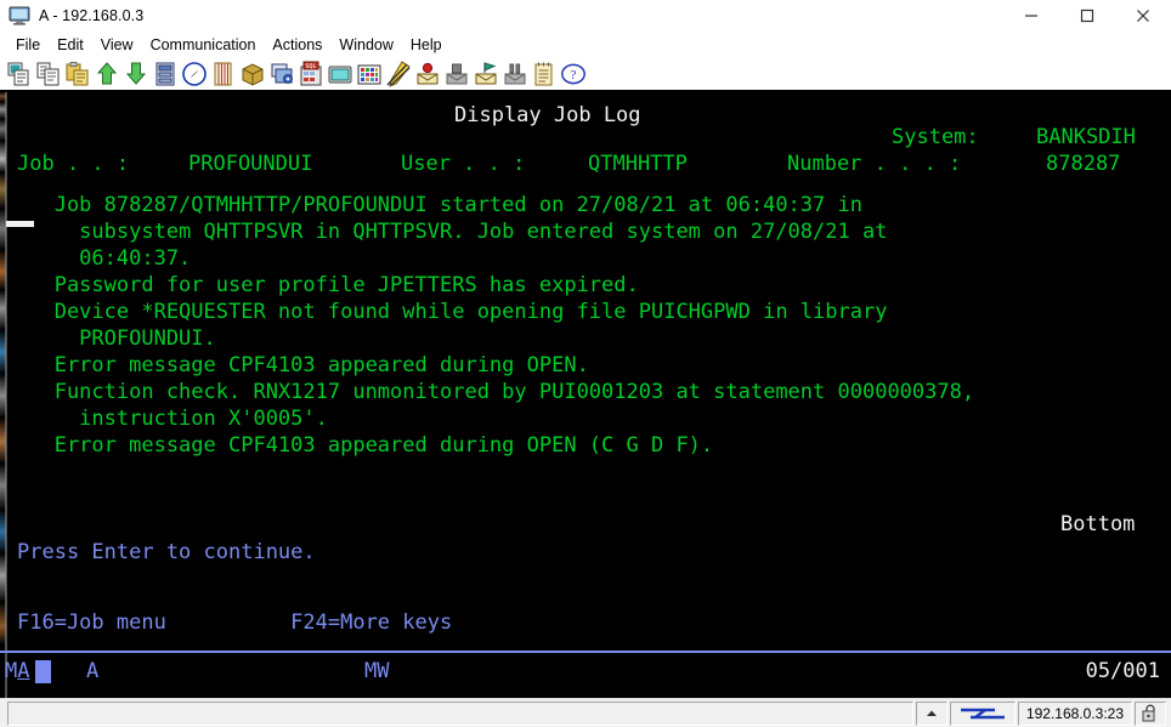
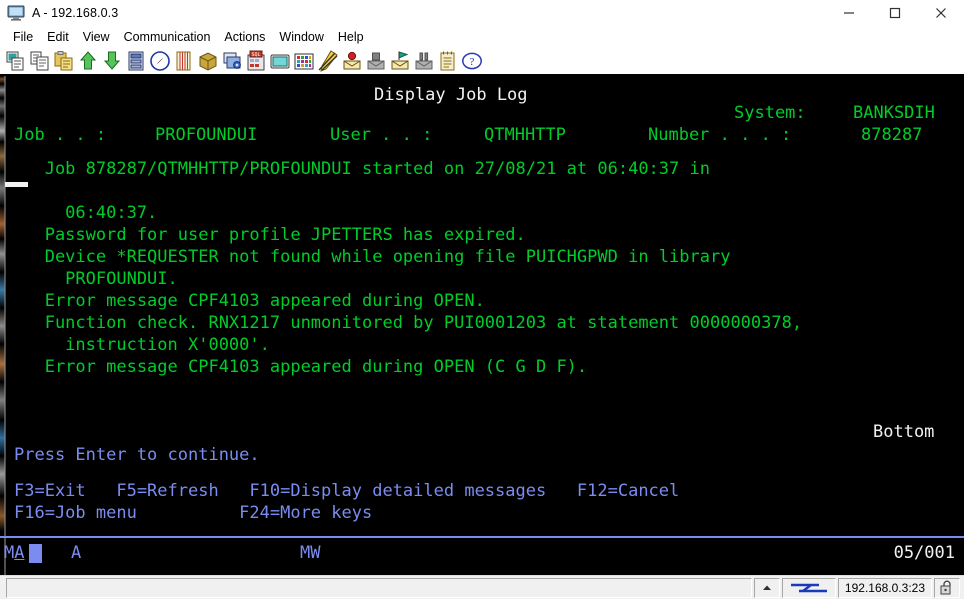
  A - 192.168.0.3
  File
  Edit
  View
  Communication
  Actions
  Window
  Help
  ?
  Display Job Log
  System:
  BANKSDIH
  Job . . :
  PROFOUNDUI
  User . . :
  QTMHHTTP
  Number . . . :
  878287
  Job 878287/QTMHHTTP/PROFOUNDUI started on 27/08/21 at 06:40:37 in
- subsystem QHTTPSVR in QHTTPSVR. Job entered system on 27/08/21 at
  06:40:37.
  Password for user profile JPETTERS has expired.
  Device *REQUESTER not found while opening file PUICHGPWD in library
  PROFOUNDUI.
  Error message CPF4103 appeared during OPEN.
  Function check. RNX1217 unmonitored by PUI0001203 at statement 0000000378,
- instruction X'0005'.
+ instruction X'0000'.
  Error message CPF4103 appeared during OPEN (C G D F).
  Bottom
  Press Enter to continue.
+ F3=Exit F5=Refresh F10=Display detailed messages F12=Cancel
  F16=Job menu F24=More keys
  MA
  A
  MW
  05/001
  192.168.0.3:23
